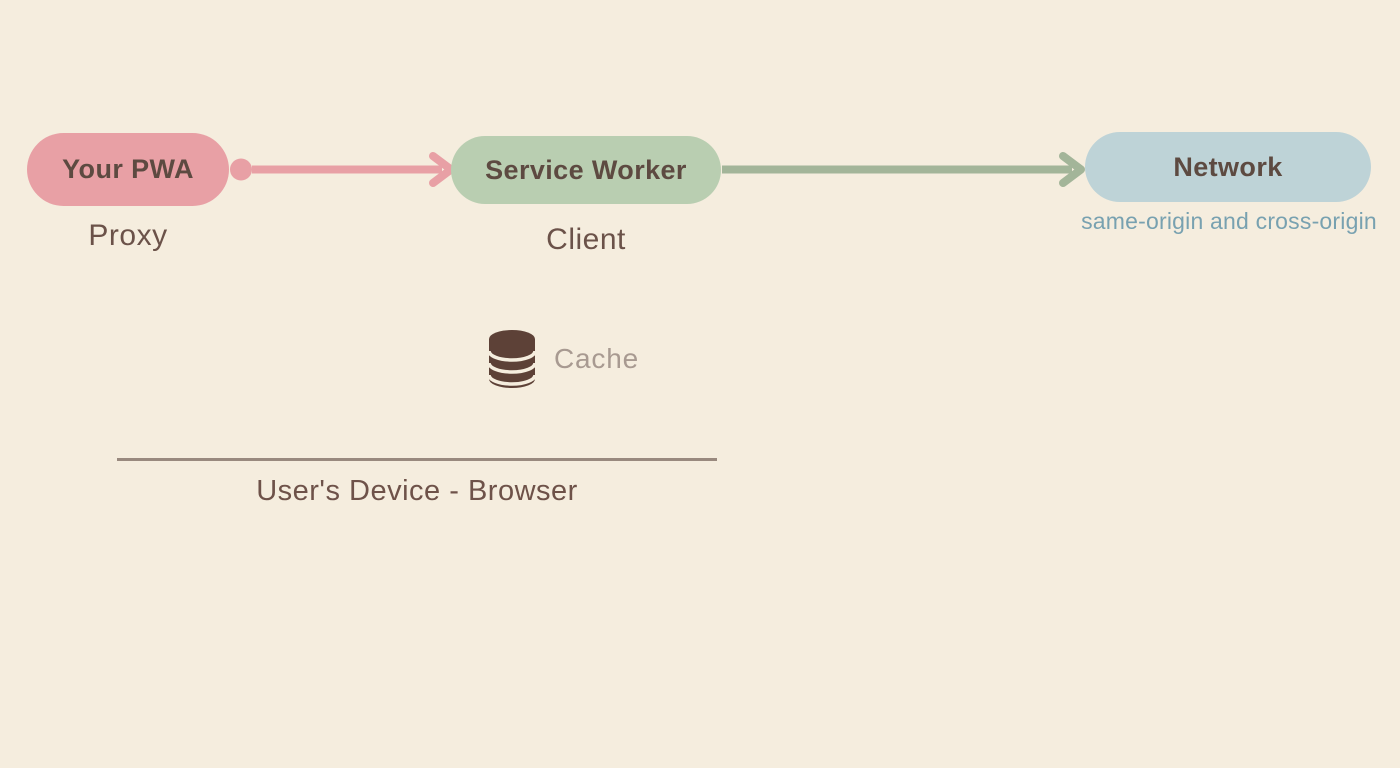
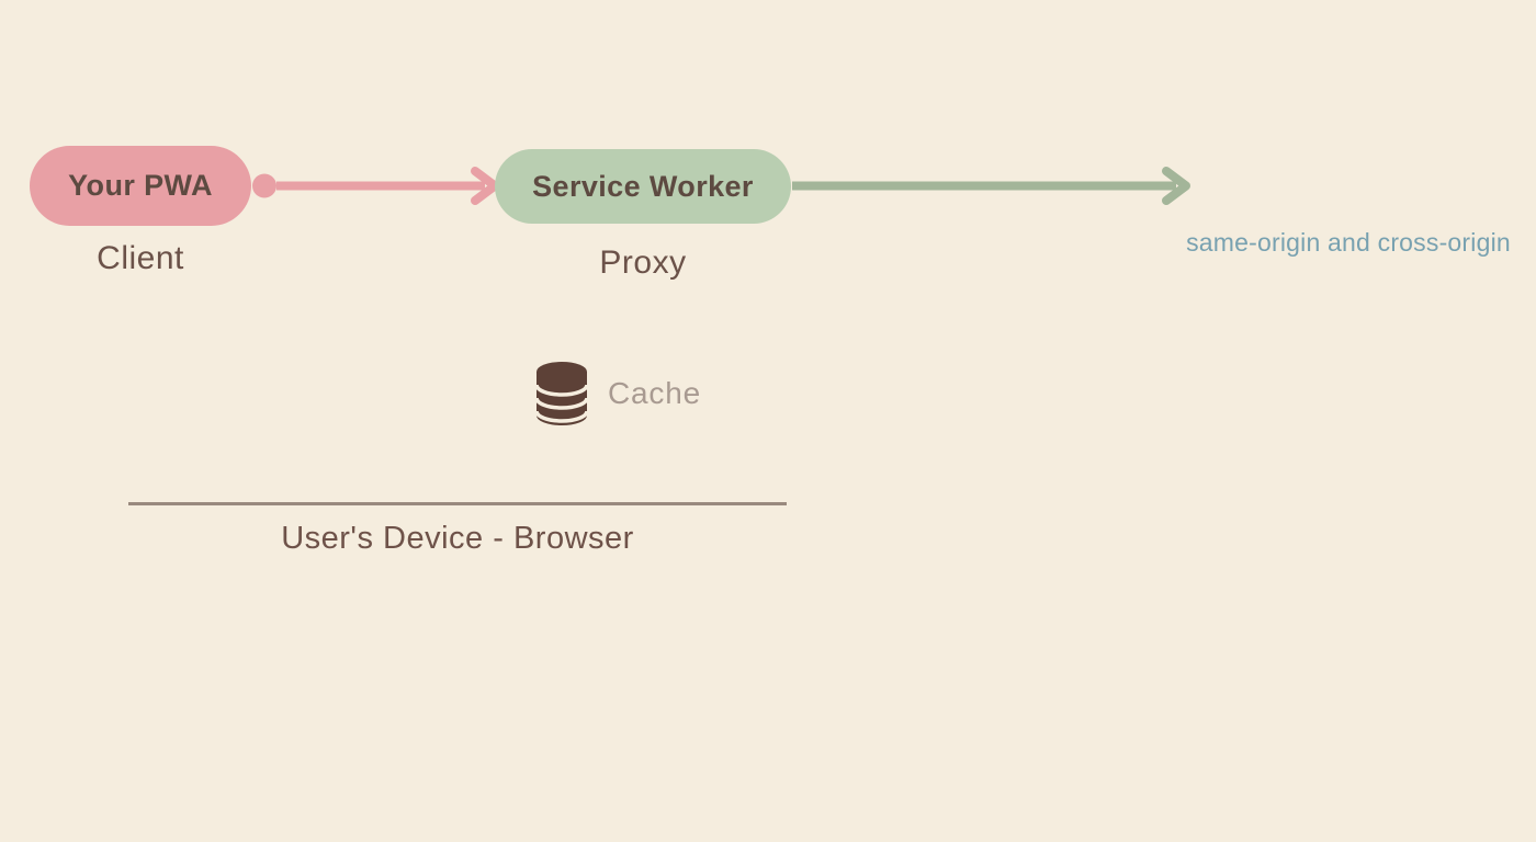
  Your PWA
- Proxy
+ Client
  Service Worker
- Client
+ Proxy
- Network
  same-origin and cross-origin
  Cache
  User's Device - Browser
